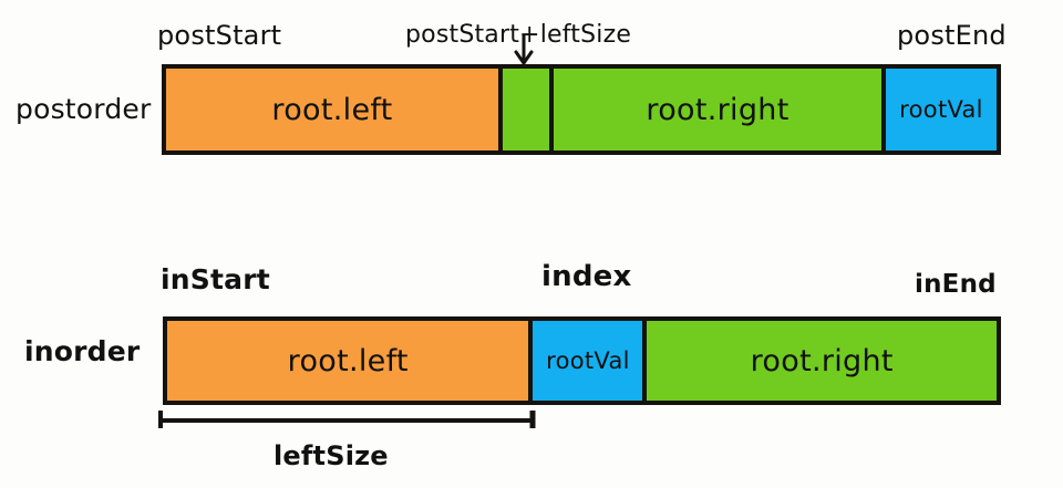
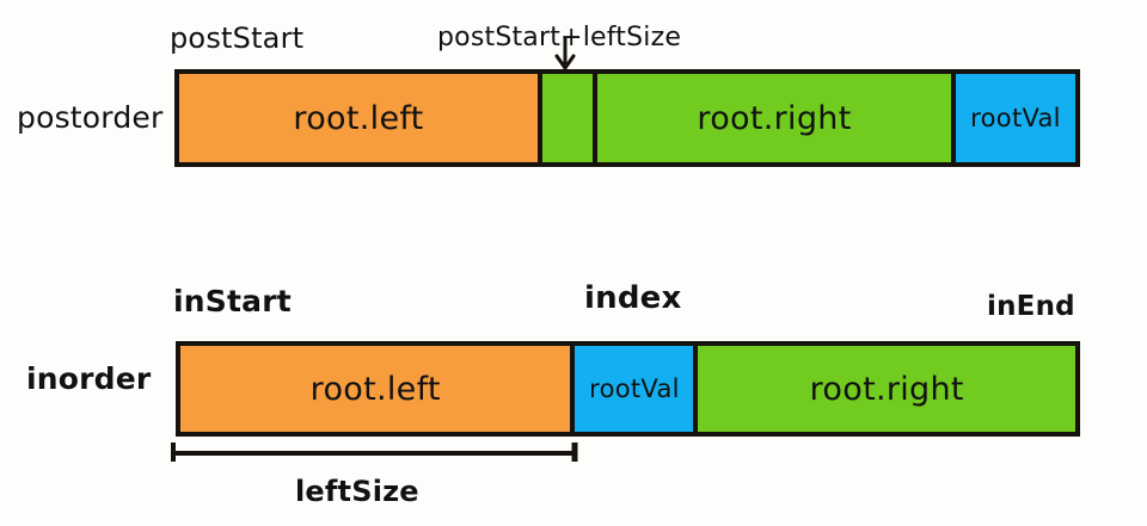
  postorder
  postStart
  postStart+leftSize
- postEnd
  root.left
  root.right
  rootVal
  inorder
  inStart
  index
  inEnd
  root.left
  rootVal
  root.right
  leftSize
